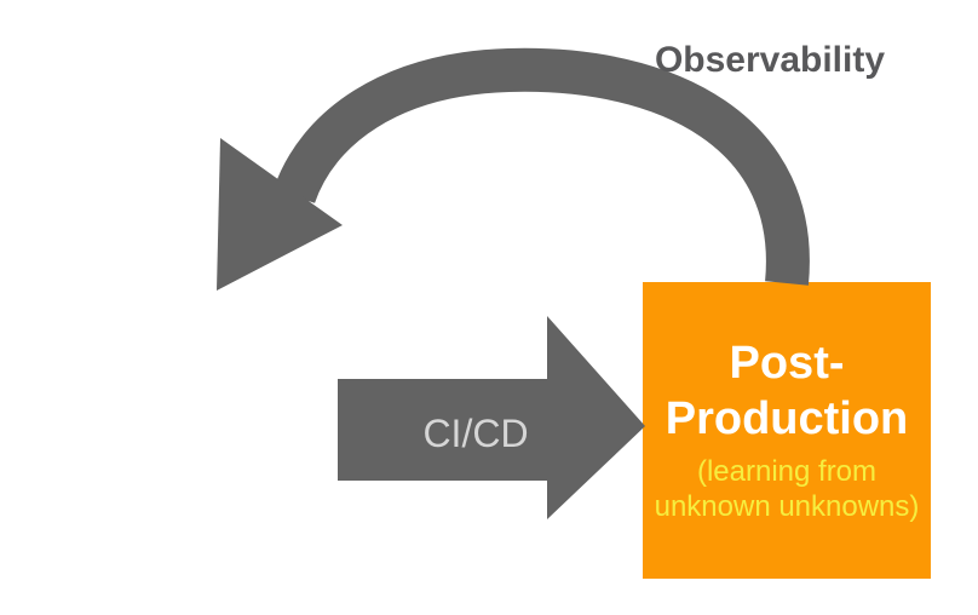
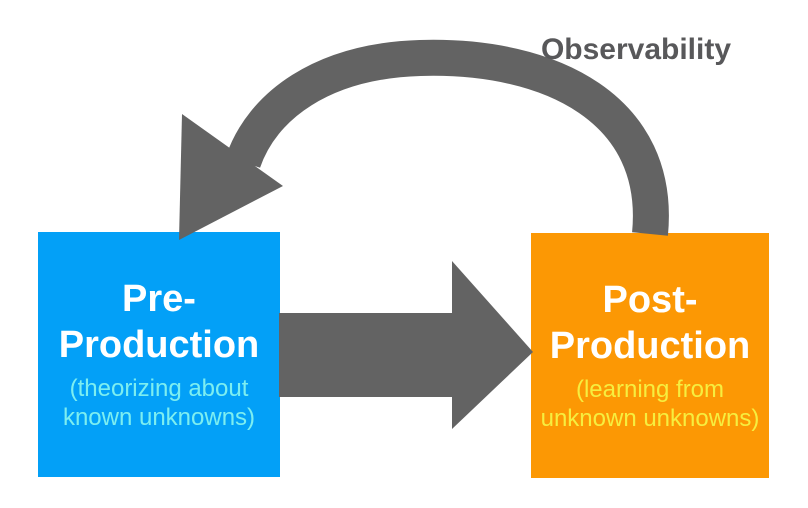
+ Pre-Production
+ (theorizing about known unknowns)
  Post-Production
  (learning from unknown unknowns)
  Observability
- CI/CD
